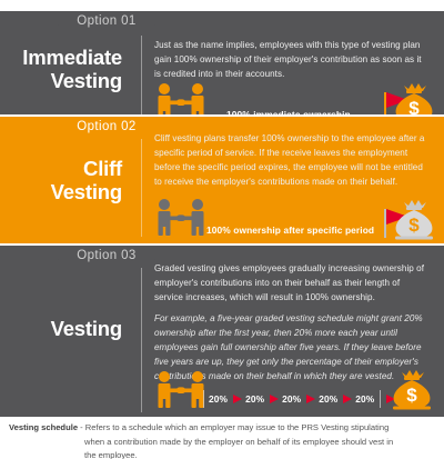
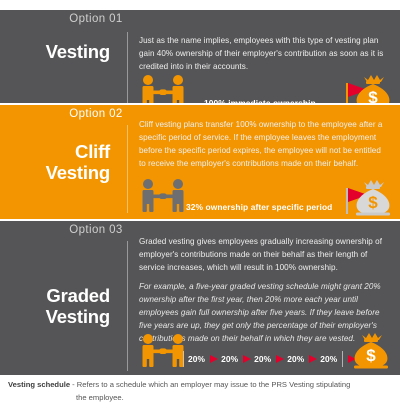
  Option 01
- Immediate
  Vesting
- Just as the name implies, employees with this type of vesting plan gain 100% ownership of their employer's contribution as soon as it is credited into in their accounts.
+ Just as the name implies, employees with this type of vesting plan gain 40% ownership of their employer's contribution as soon as it is credited into in their accounts.
  $
  Option 02
  Cliff
  Vesting
- Cliff vesting plans transfer 100% ownership to the employee after a specific period of service. If the receive leaves the employment before the specific period expires, the employee will not be entitled to receive the employer's contributions made on their behalf.
+ Cliff vesting plans transfer 100% ownership to the employee after a specific period of service. If the employee leaves the employment before the specific period expires, the employee will not be entitled to receive the employer's contributions made on their behalf.
- 100% ownership after specific period
+ 32% ownership after specific period
  $
  Option 03
+ Graded
  Vesting
- Graded vesting gives employees gradually increasing ownership of employer's contributions into on their behalf as their length of service increases, which will result in 100% ownership.
+ Graded vesting gives employees gradually increasing ownership of employer's contributions made on their behalf as their length of service increases, which will result in 100% ownership.
  For example, a five-year graded vesting schedule might grant 20% ownership after the first year, then 20% more each year until employees gain full ownership after five years. If they leave before five years are up, they get only the percentage of their employer's ctributis made on their behalf in which they are vested.
  20%
  20%
  20%
  20%
  20%
  $
  Vesting schedule - Refers to a schedule which an employer may issue to the PRS Vesting stipulating
- when a contribution made by the employer on behalf of its employee should vest in
  the employee.
